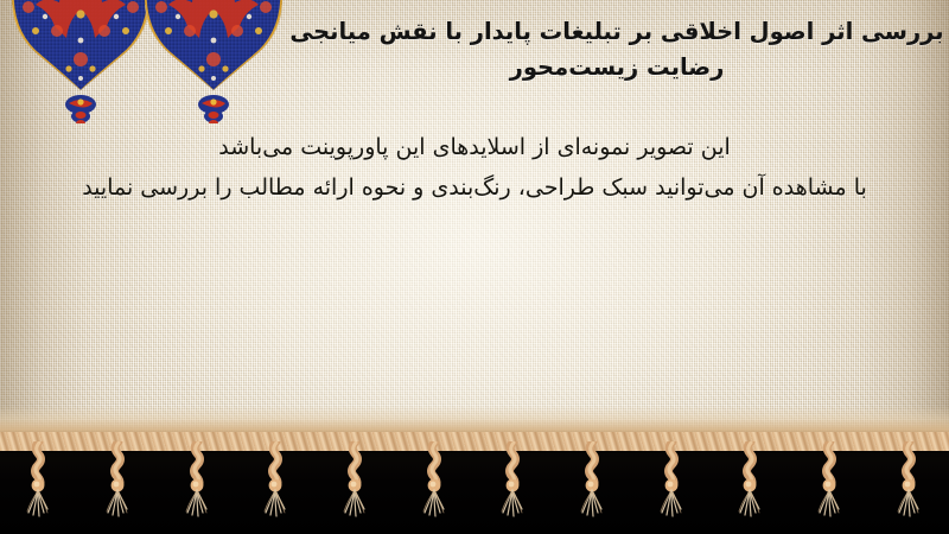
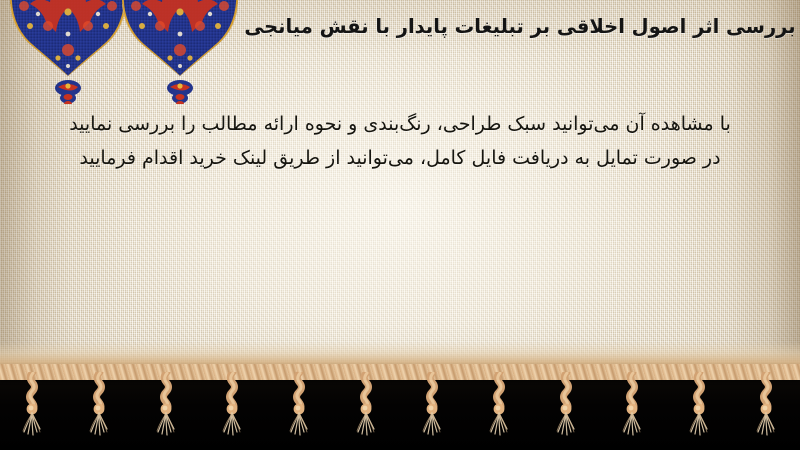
  بررسی اثر اصول اخلاقی بر تبلیغات پایدار با نقش میانجی
- رضایت زیست‌محور
- این تصویر نمونه‌ای از اسلایدهای این پاورپوینت می‌باشد
  با مشاهده آن میتوانید سبک طراحی، رنگ‌بندی و نحوه ارائه مطالب را بررسی نمایید
+ در صورت تمایل به دریافت فایل کامل، می‌توانید از طریق لینک خرید اقدام فرمایید
